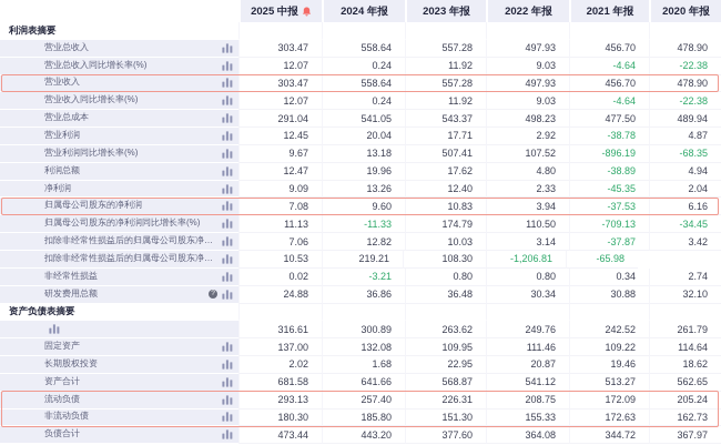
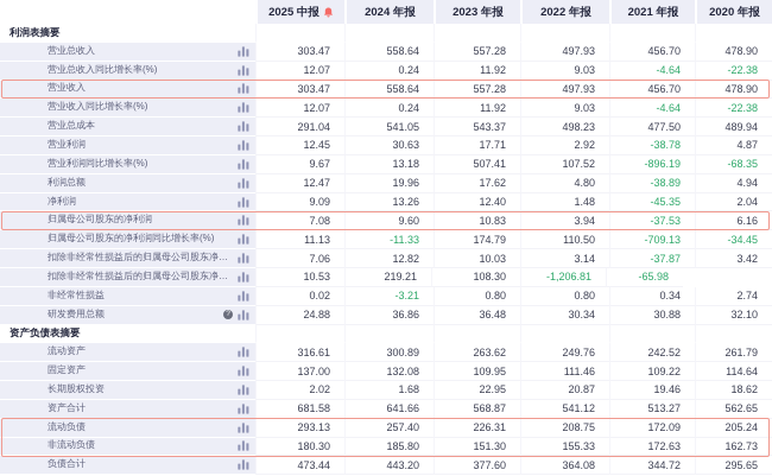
  2025 中报
  2024 年报
  2023 年报
  2022 年报
  2021 年报
  2020 年报
  利润表摘要
  营业总收入
  303.47
  558.64
  557.28
  497.93
  456.70
  478.90
  营业总收入同比增长率(%)
  12.07
  0.24
  11.92
  9.03
  -4.64
  -22.38
  营业收入
  303.47
  558.64
  557.28
  497.93
  456.70
  478.90
  营业收入同比增长率(%)
  12.07
  0.24
  11.92
  9.03
  -4.64
  -22.38
  营业总成本
  291.04
  541.05
  543.37
  498.23
  477.50
  489.94
  营业利润
  12.45
- 20.04
+ 30.63
  17.71
  2.92
  -38.78
  4.87
  营业利润同比增长率(%)
  9.67
  13.18
  507.41
  107.52
  -896.19
  -68.35
  利润总额
  12.47
  19.96
  17.62
  4.80
  -38.89
  4.94
  净利润
  9.09
  13.26
  12.40
- 2.33
+ 1.48
  -45.35
  2.04
  归属母公司股东的净利润
  7.08
  9.60
  10.83
  3.94
  -37.53
  6.16
  归属母公司股东的净利润同比增长率(%)
  11.13
  -11.33
  174.79
  110.50
  -709.13
  -34.45
  扣除非经常性损益后的归属母公司股东净利
  7.06
  12.82
  10.03
  3.14
  -37.87
  3.42
  扣除非经常性损益后的归属母公司股东净利
  10.53
  219.21
  108.30
  -1,206.81
  -65.98
  非经常性损益
  0.02
  -3.21
  0.80
  0.80
  0.34
  2.74
  研发费用总额
  24.88
  36.86
  36.48
  30.34
  30.88
  32.10
  资产负债表摘要
+ 流动资产
  316.61
  300.89
  263.62
  249.76
  242.52
  261.79
  固定资产
  137.00
  132.08
  109.95
  111.46
  109.22
  114.64
  长期股权投资
  2.02
  1.68
  22.95
  20.87
  19.46
  18.62
  资产合计
  681.58
  641.66
  568.87
  541.12
  513.27
  562.65
  流动负债
  293.13
  257.40
  226.31
  208.75
  172.09
  205.24
  非流动负债
  180.30
  185.80
  151.30
  155.33
  172.63
  162.73
  负债合计
  473.44
  443.20
  377.60
  364.08
  344.72
- 367.97
+ 295.65
